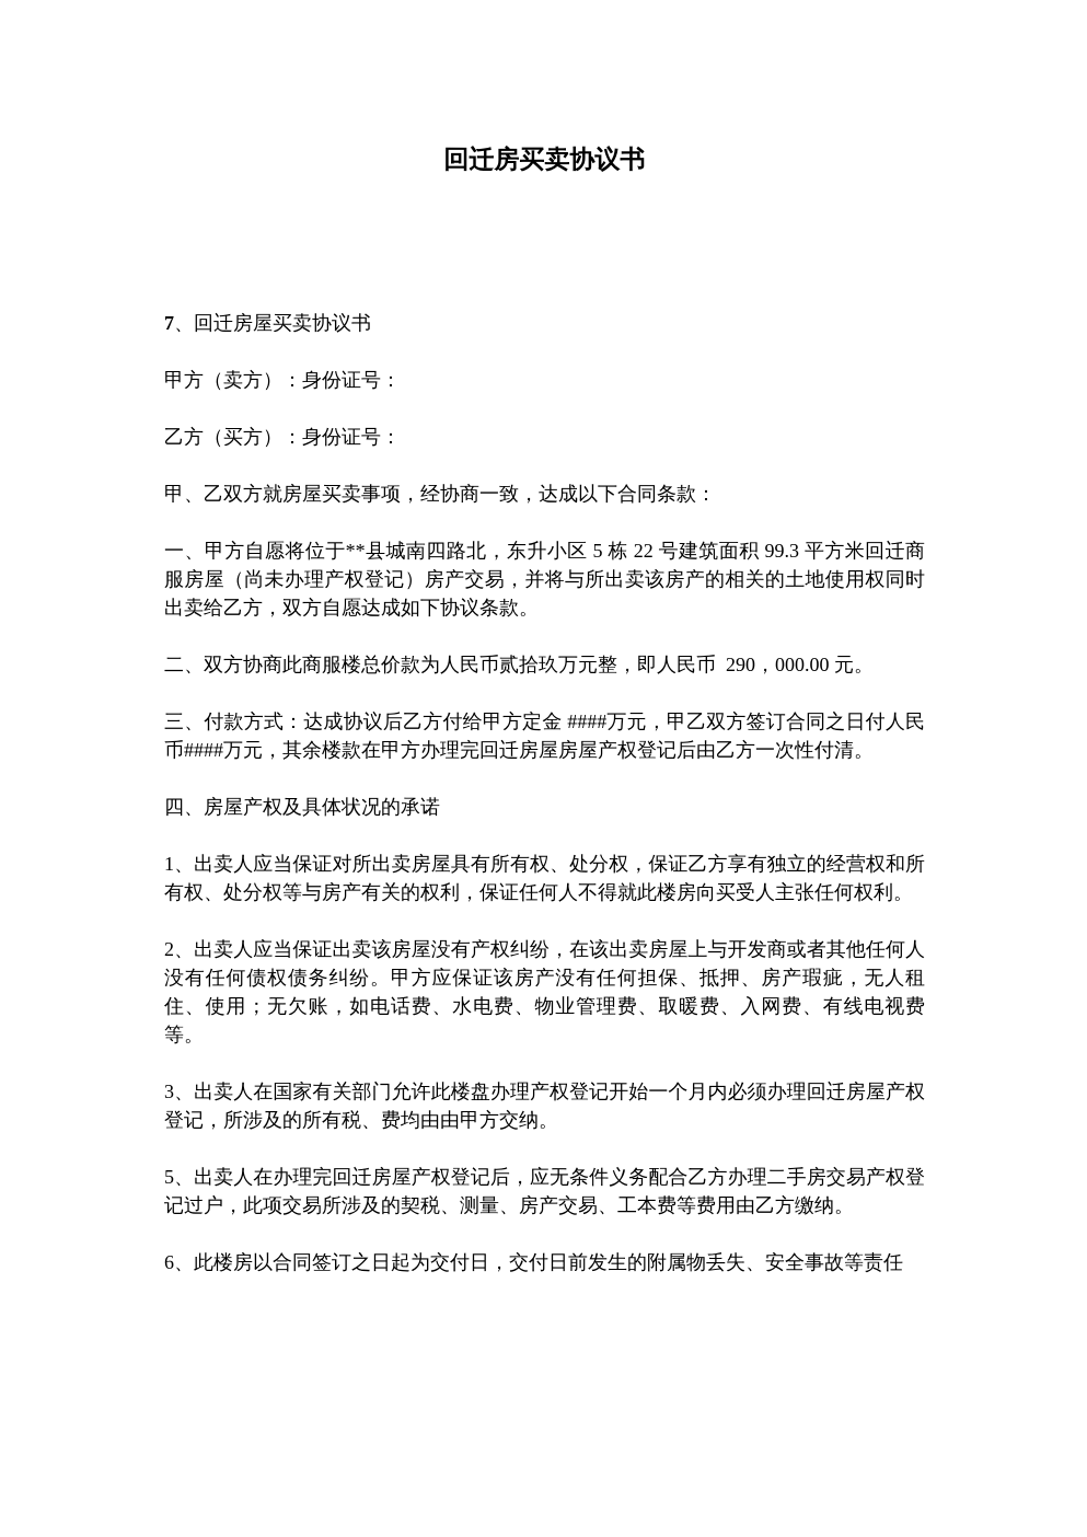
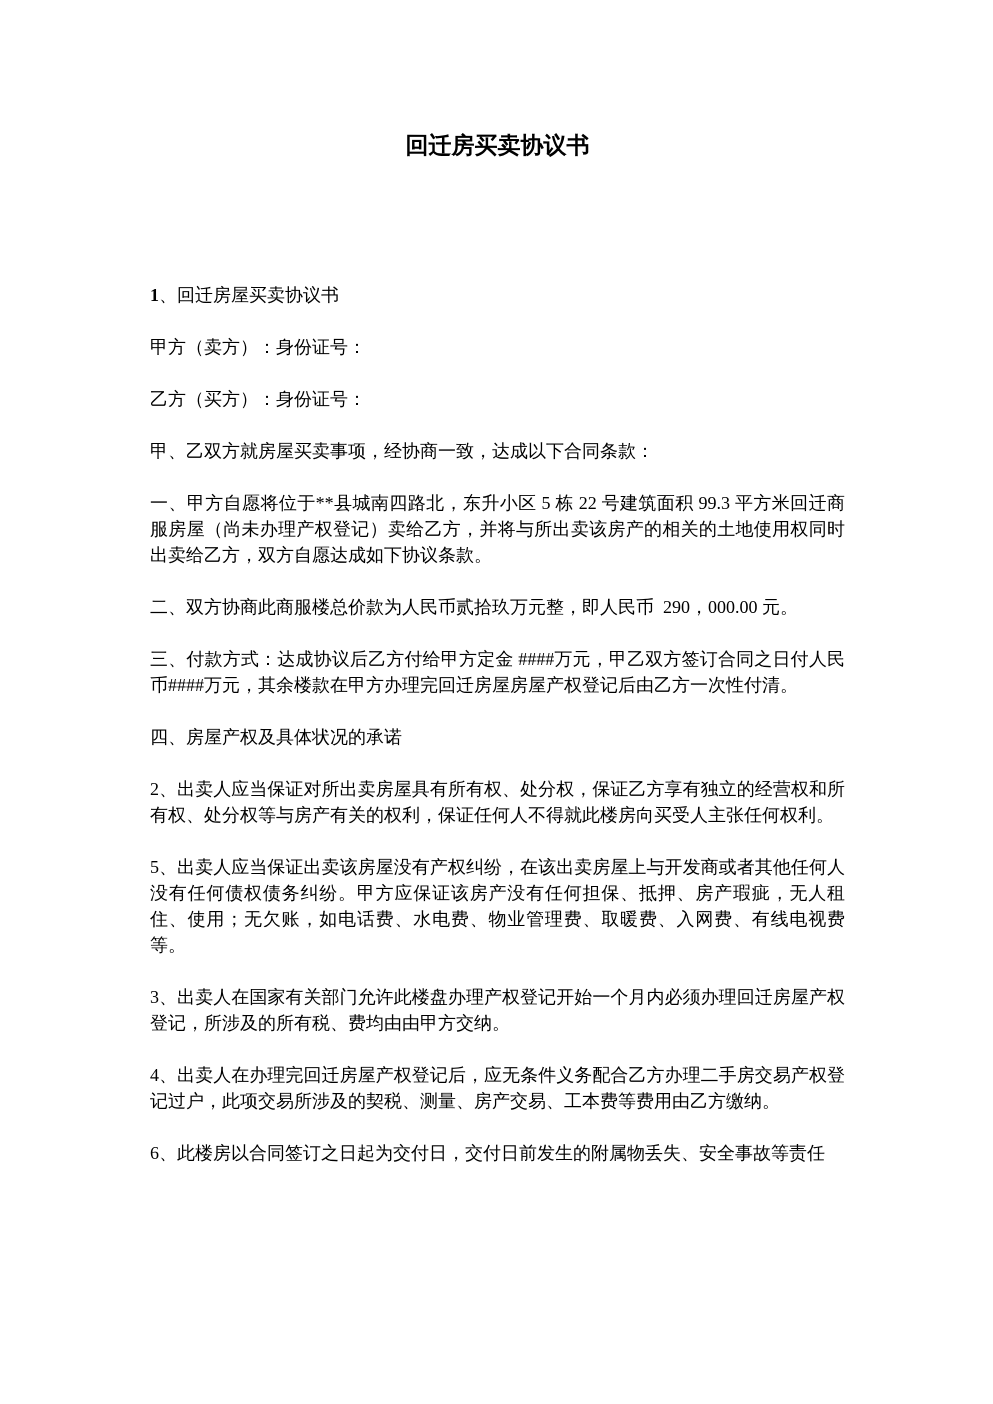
  回迁房买卖协议书
- 7、回迁房屋买卖协议书
+ 1、回迁房屋买卖协议书
  甲方（卖方）：身份证号：
  乙方（买方）：身份证号：
  甲、乙双方就房屋买卖事项，经协商一致，达成以下合同条款：
- 一、甲方自愿将位于**县城南四路北，东升小区 5 栋 22 号建筑面积 99.3 平方米回迁商服房屋（尚未办理产权登记）房产交易，并将与所出卖该房产的相关的土地使用权同时出卖给乙方，双方自愿达成如下协议条款。
+ 一、甲方自愿将位于**县城南四路北，东升小区 5 栋 22 号建筑面积 99.3 平方米回迁商服房屋（尚未办理产权登记）卖给乙方，并将与所出卖该房产的相关的土地使用权同时出卖给乙方，双方自愿达成如下协议条款。
  二、双方协商此商服楼总价款为人民币贰拾玖万元整，即人民币 290，000.00 元。
  三、付款方式：达成协议后乙方付给甲方定金 ####万元，甲乙双方签订合同之日付人民币####万元，其余楼款在甲方办理完回迁房屋房屋产权登记后由乙方一次性付清。
  四、房屋产权及具体状况的承诺
- 1、出卖人应当保证对所出卖房屋具有所有权、处分权，保证乙方享有独立的经营权和所有权、处分权等与房产有关的权利，保证任何人不得就此楼房向买受人主张任何权利。
+ 2、出卖人应当保证对所出卖房屋具有所有权、处分权，保证乙方享有独立的经营权和所有权、处分权等与房产有关的权利，保证任何人不得就此楼房向买受人主张任何权利。
- 2、出卖人应当保证出卖该房屋没有产权纠纷，在该出卖房屋上与开发商或者其他任何人没有任何债权债务纠纷。甲方应保证该房产没有任何担保、抵押、房产瑕疵，无人租住、使用；无欠账，如电话费、水电费、物业管理费、取暖费、入网费、有线电视费等。
+ 5、出卖人应当保证出卖该房屋没有产权纠纷，在该出卖房屋上与开发商或者其他任何人没有任何债权债务纠纷。甲方应保证该房产没有任何担保、抵押、房产瑕疵，无人租住、使用；无欠账，如电话费、水电费、物业管理费、取暖费、入网费、有线电视费等。
  3、出卖人在国家有关部门允许此楼盘办理产权登记开始一个月内必须办理回迁房屋产权登记，所涉及的所有税、费均由由甲方交纳。
- 5、出卖人在办理完回迁房屋产权登记后，应无条件义务配合乙方办理二手房交易产权登记过户，此项交易所涉及的契税、测量、房产交易、工本费等费用由乙方缴纳。
+ 4、出卖人在办理完回迁房屋产权登记后，应无条件义务配合乙方办理二手房交易产权登记过户，此项交易所涉及的契税、测量、房产交易、工本费等费用由乙方缴纳。
  6、此楼房以合同签订之日起为交付日，交付日前发生的附属物丢失、安全事故等责任
